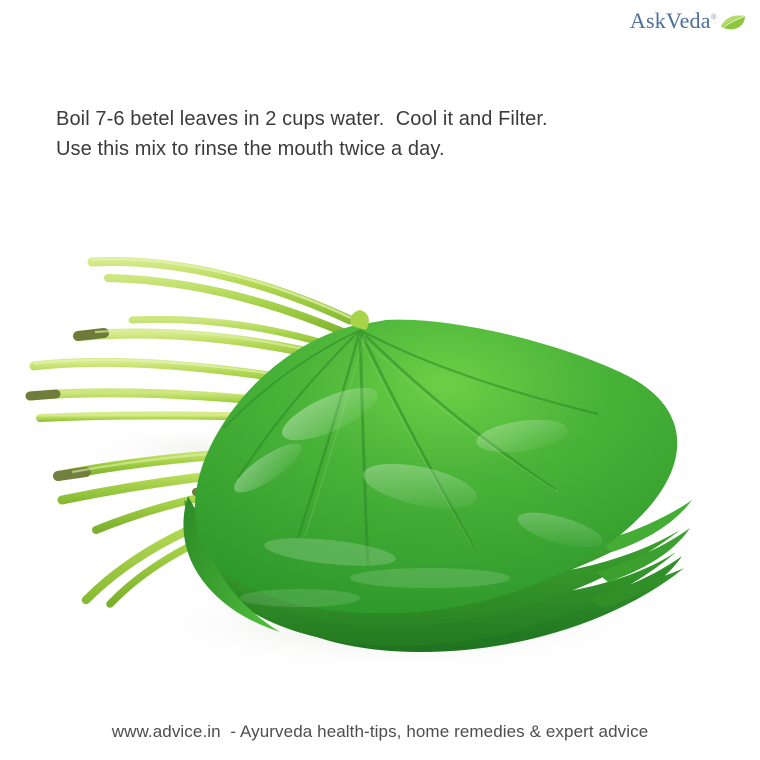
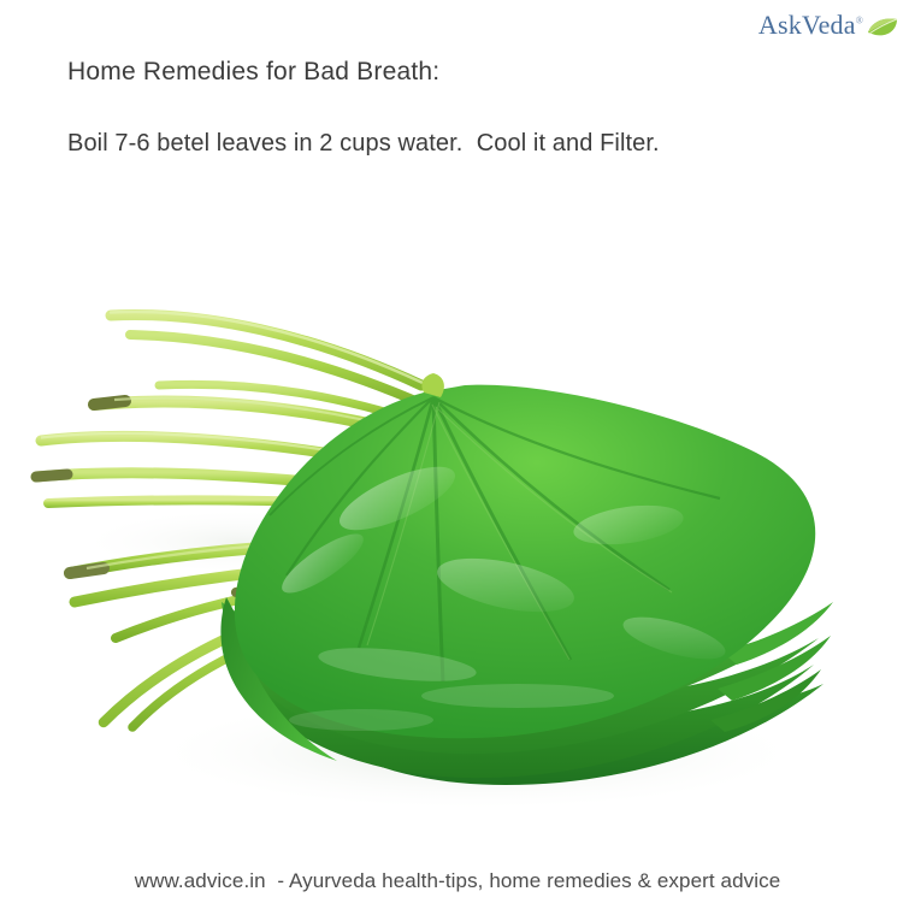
  AskVeda®
+ Home Remedies for Bad Breath:
  Boil 7-6 betel leaves in 2 cups water. Cool it and Filter.
- Use this mix to rinse the mouth twice a day.
  www.advice.in - Ayurveda health-tips, home remedies & expert advice
